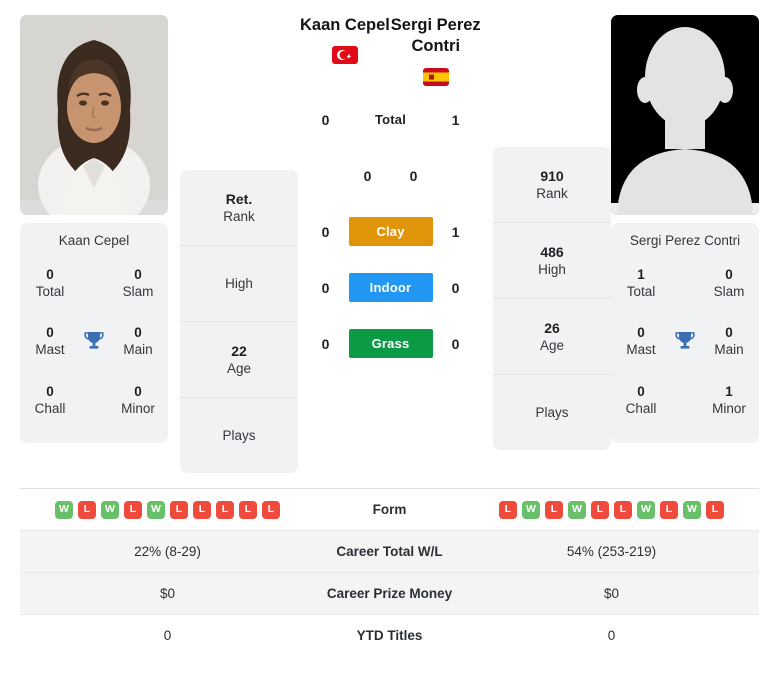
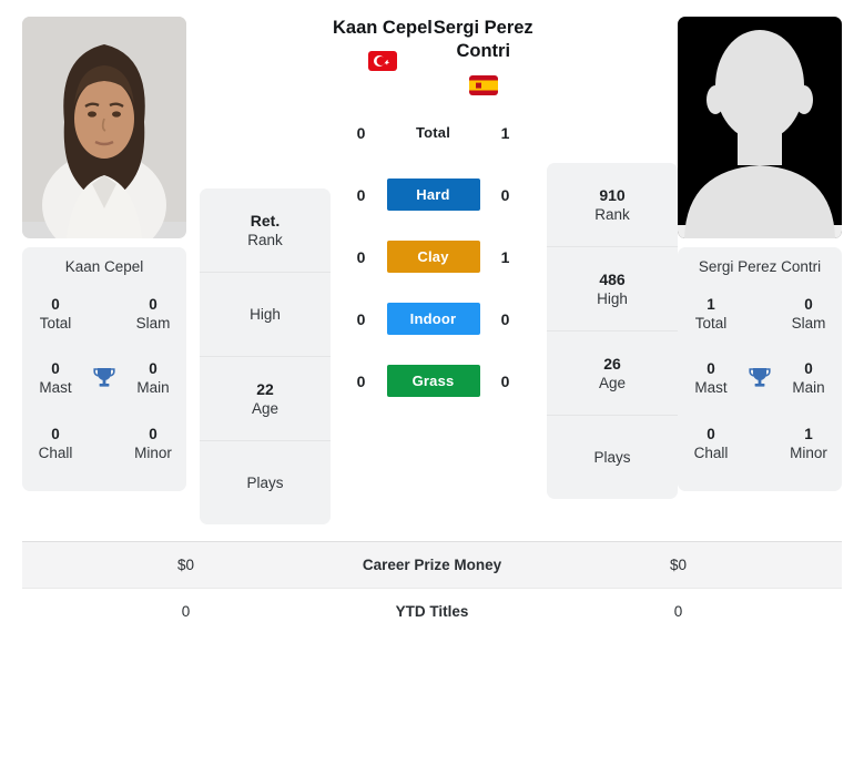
  Kaan Cepel
  0
  Total
  0
  Slam
  0
  Mast
  0
  Main
  0
  Chall
  0
  Minor
  Ret.
  Rank
  High
  22
  Age
  Plays
  Kaan Cepel
  Sergi Perez Contri
  0
  Total
  1
  0
+ Hard
  0
  0
  Clay
  1
  0
  Indoor
  0
  0
  Grass
  0
  910
  Rank
  486
  High
  26
  Age
  Plays
  Sergi Perez Contri
  1
  Total
  0
  Slam
  0
  Mast
  0
  Main
  0
  Chall
  1
  Minor
- W L W L W L L L L L	Form	L W L W L L W L W L
- 22% (8-29)	Career Total W/L	54% (253-219)
  $0	Career Prize Money	$0
  0	YTD Titles	0
